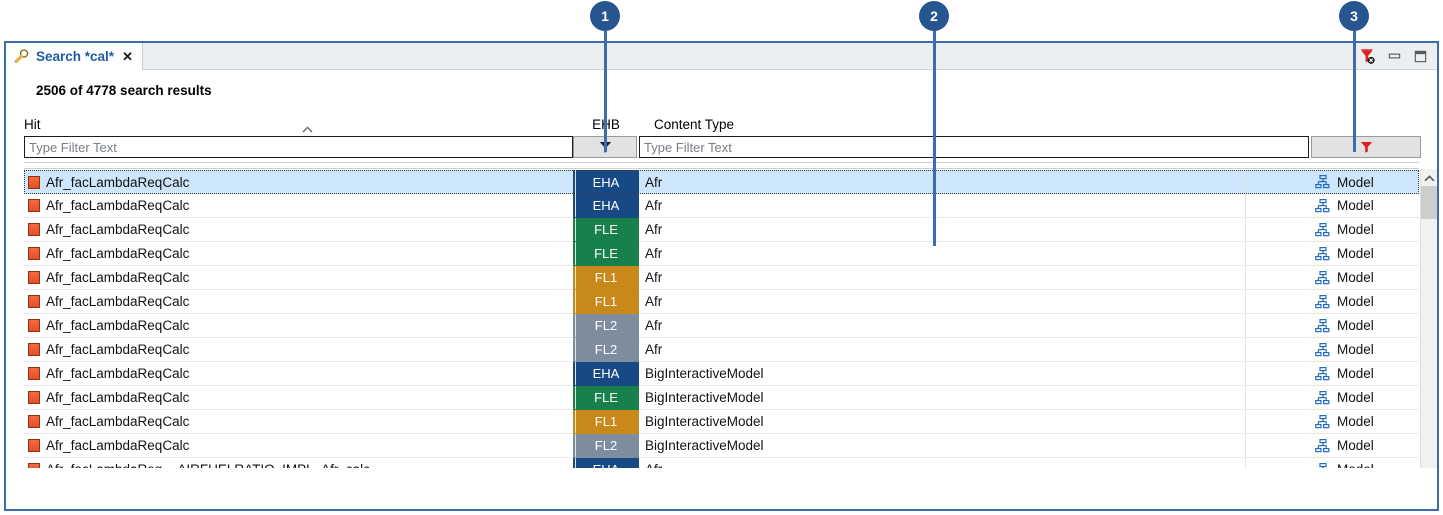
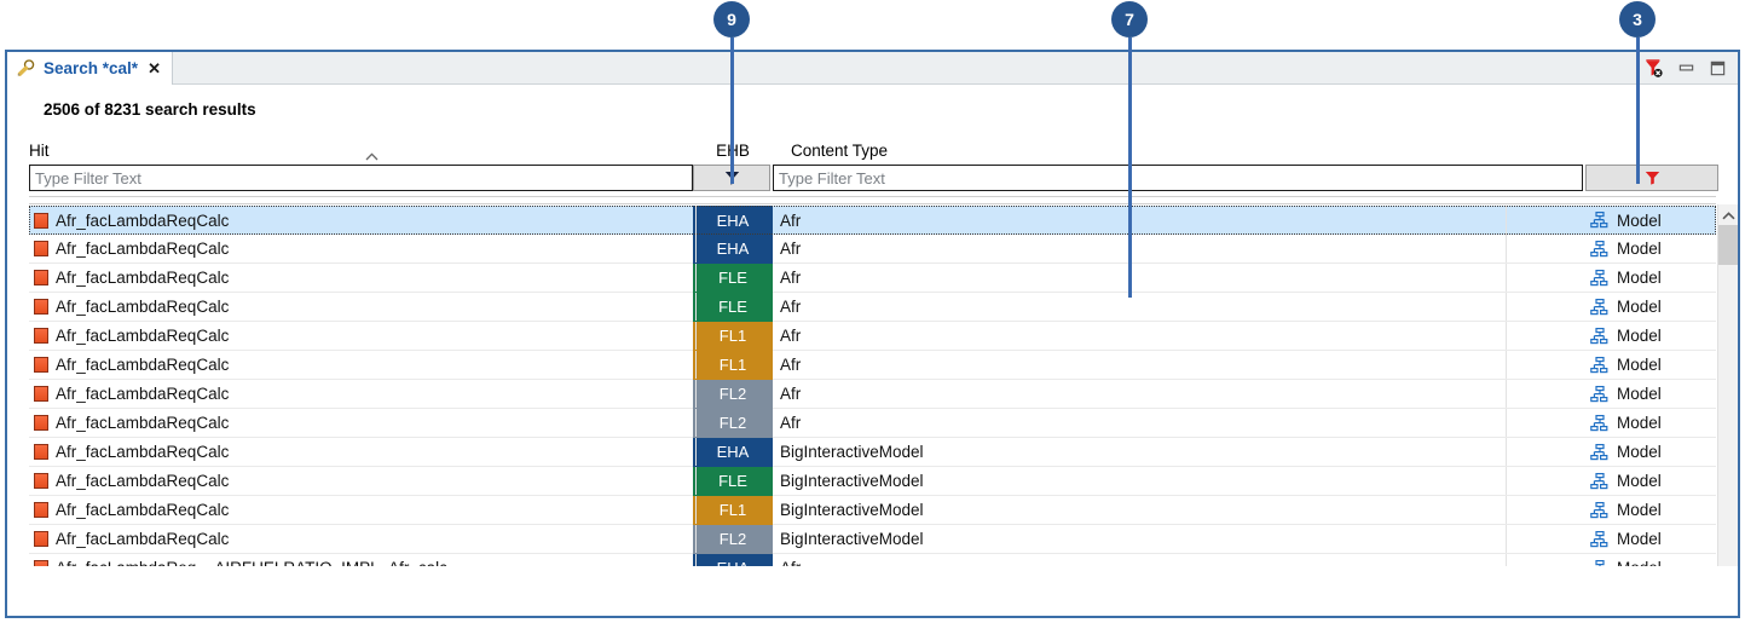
- 1
+ 9
- 2
+ 7
  3
  Search *cal*
  ✕
- 2506 of 4778 search results
+ 2506 of 8231 search results
  Hit
  Content Type
  Type Filter Text
  Type Filter Text
  Afr_facLambdaReqCalc
  EHA
  Afr
  Model
  Afr_facLambdaReqCalc
  EHA
  Afr
  Model
  Afr_facLambdaReqCalc
  FLE
  Afr
  Model
  Afr_facLambdaReqCalc
  FLE
  Afr
  Model
  Afr_facLambdaReqCalc
  FL1
  Afr
  Model
  Afr_facLambdaReqCalc
  FL1
  Afr
  Model
  Afr_facLambdaReqCalc
  FL2
  Afr
  Model
  Afr_facLambdaReqCalc
  FL2
  Afr
  Model
  Afr_facLambdaReqCalc
  EHA
  BigInteractiveModel
  Model
  Afr_facLambdaReqCalc
  FLE
  BigInteractiveModel
  Model
  Afr_facLambdaReqCalc
  FL1
  BigInteractiveModel
  Model
  Afr_facLambdaReqCalc
  FL2
  BigInteractiveModel
  Model
